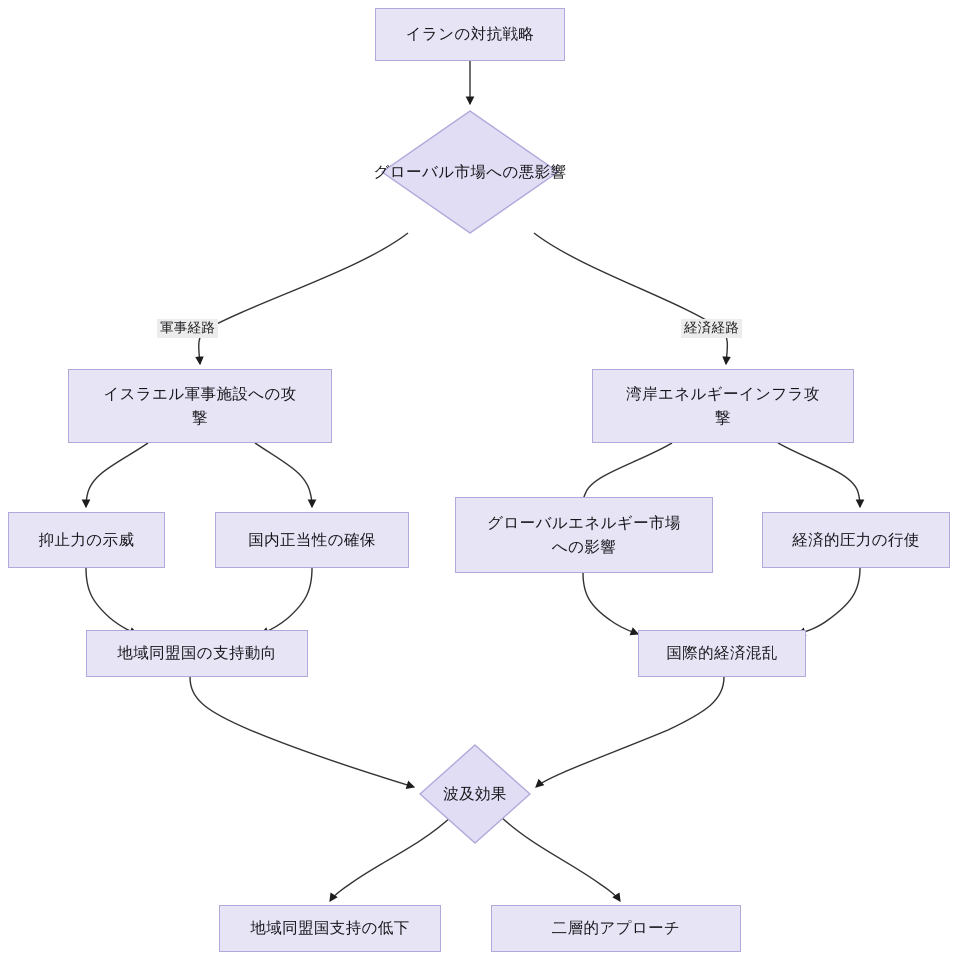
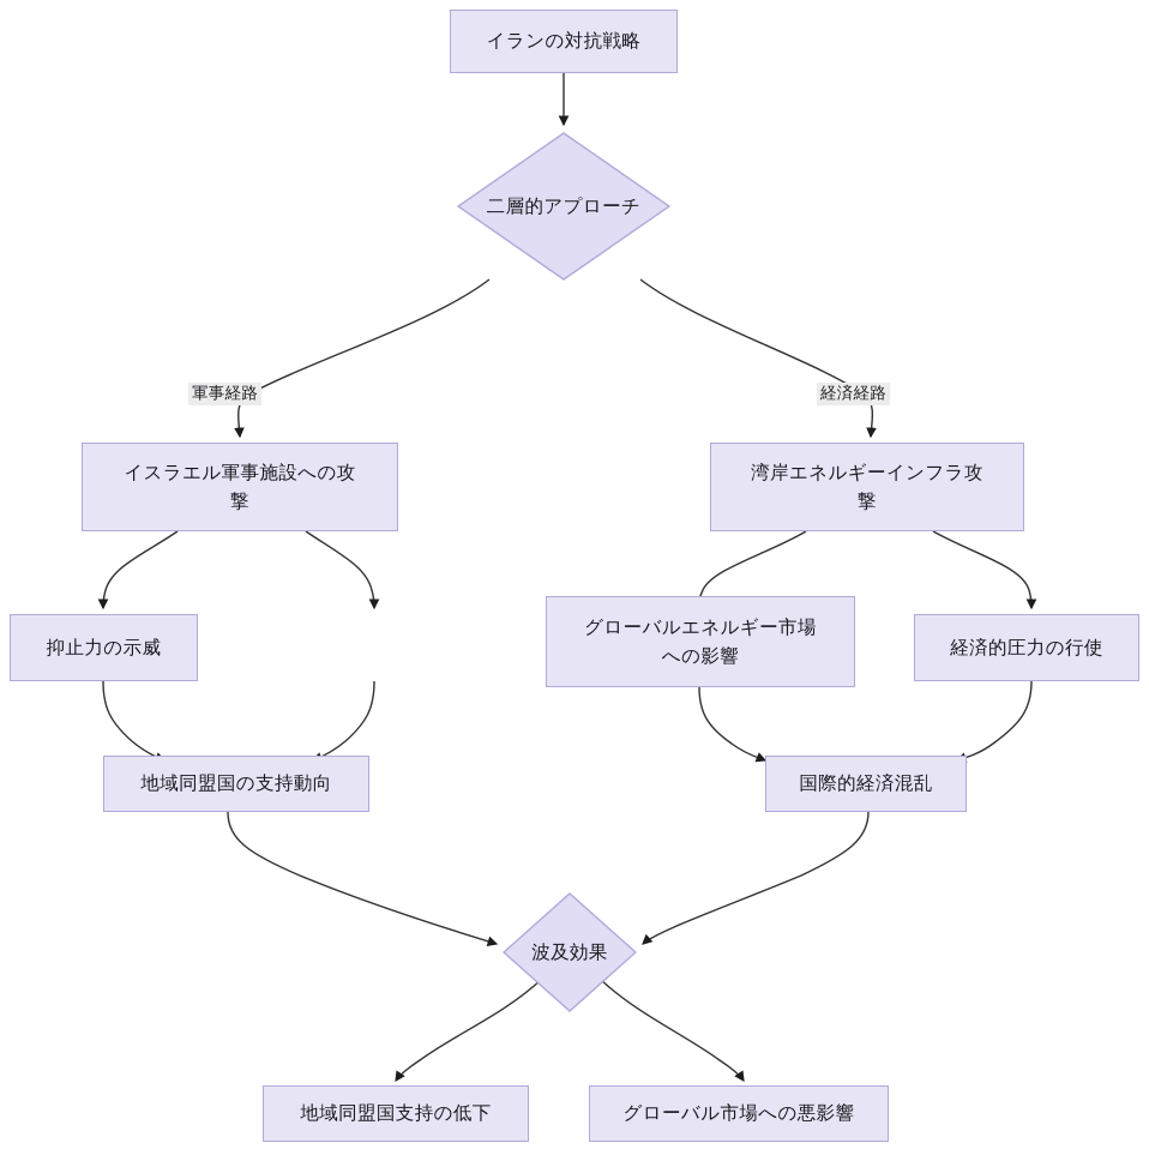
  イランの対抗戦略
- グローバル市場への悪影響
+ 二層的アプローチ
  軍事経路
  経済経路
  イスラエル軍事施設への攻
  撃
  湾岸エネルギーインフラ攻
  撃
  抑止力の示威
- 国内正当性の確保
  グローバルエネルギー市場
  への影響
  経済的圧力の行使
  地域同盟国の支持動向
  国際的経済混乱
  波及効果
  地域同盟国支持の低下
- 二層的アプローチ
+ グローバル市場への悪影響
